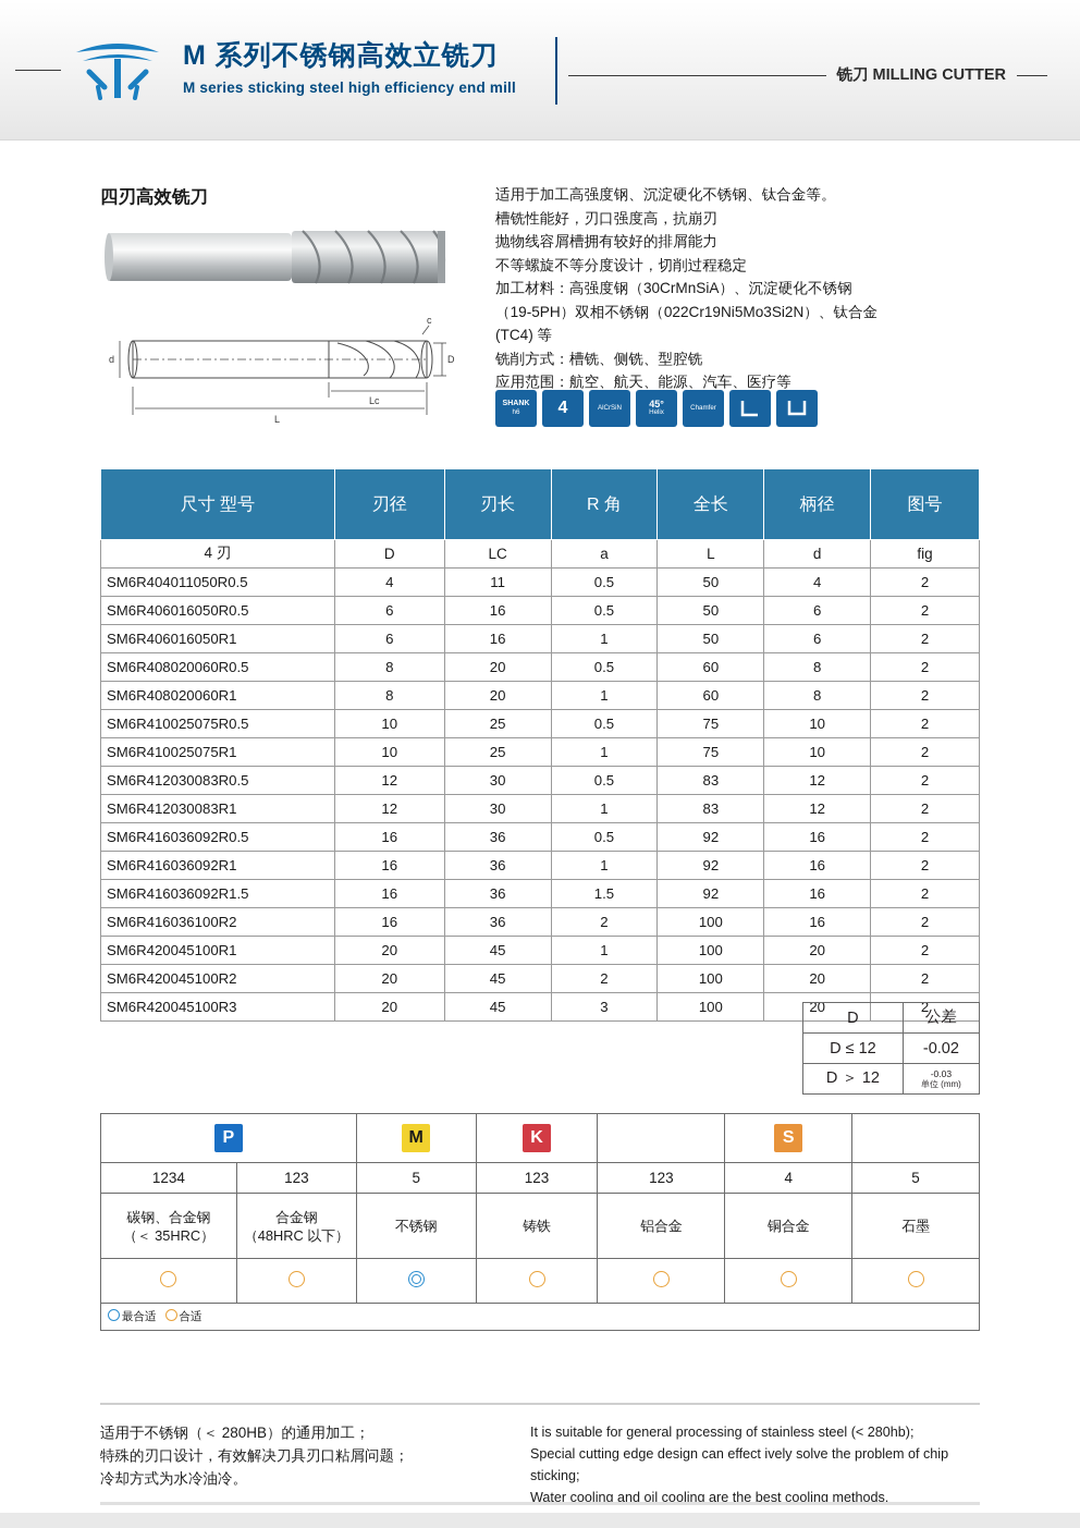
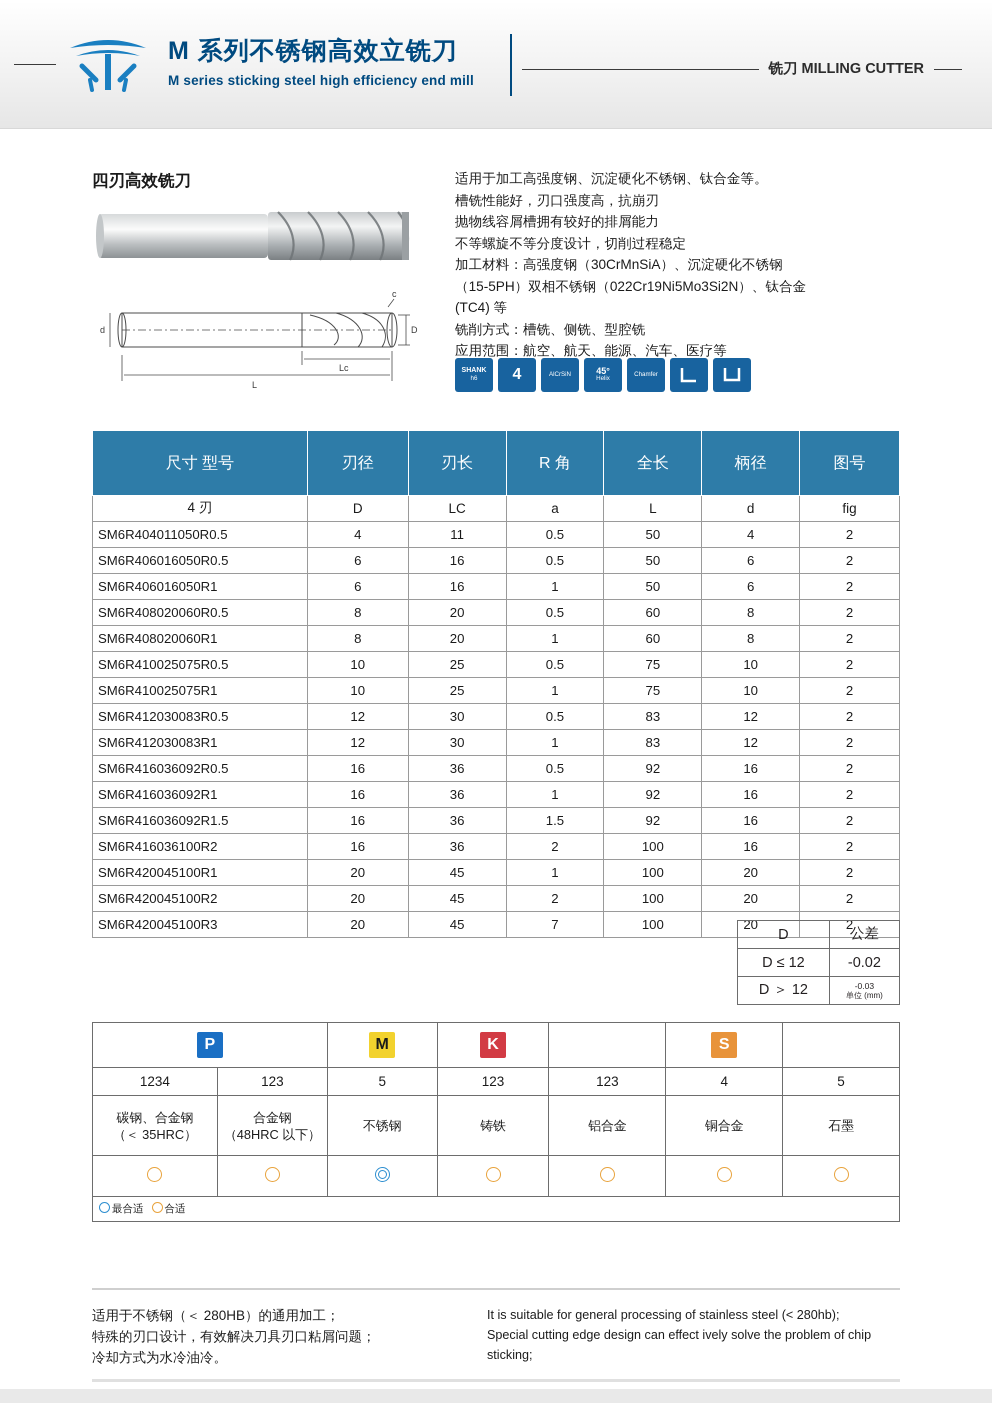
  M 系列不锈钢高效立铣刀
  M series sticking steel high efficiency end mill
  铣刀 MILLING CUTTER
  四刃高效铣刀
  c
  d
  D
  Lc
  L
  适用于加工高强度钢、沉淀硬化不锈钢、钛合金等。
  槽铣性能好，刃口强度高，抗崩刃
  抛物线容屑槽拥有较好的排屑能力
  不等螺旋不等分度设计，切削过程稳定
  加工材料：高强度钢（30CrMnSiA）、沉淀硬化不锈钢
- （19-5PH）双相不锈钢（022Cr19Ni5Mo3Si2N）、钛合金
+ （15-5PH）双相不锈钢（022Cr19Ni5Mo3Si2N）、钛合金
  (TC4) 等
  铣削方式：槽铣、侧铣、型腔铣
  应用范围：航空、航天、能源、汽车、医疗等
  4
  45°
  尺寸 型号	刃径	刃长	R 角	全长	柄径	图号
  4 刃	D	LC	a	L	d	fig
  SM6R404011050R0.5	4	11	0.5	50	4	2
  SM6R406016050R0.5	6	16	0.5	50	6	2
  SM6R406016050R1	6	16	1	50	6	2
  SM6R408020060R0.5	8	20	0.5	60	8	2
  SM6R408020060R1	8	20	1	60	8	2
  SM6R410025075R0.5	10	25	0.5	75	10	2
  SM6R410025075R1	10	25	1	75	10	2
  SM6R412030083R0.5	12	30	0.5	83	12	2
  SM6R412030083R1	12	30	1	83	12	2
  SM6R416036092R0.5	16	36	0.5	92	16	2
  SM6R416036092R1	16	36	1	92	16	2
  SM6R416036092R1.5	16	36	1.5	92	16	2
  SM6R416036100R2	16	36	2	100	16	2
  SM6R420045100R1	20	45	1	100	20	2
  SM6R420045100R2	20	45	2	100	20	2
- SM6R420045100R3	20	45	3	100	20	2
+ SM6R420045100R3	20	45	7	100	20	2
  D	公差
  D ≤ 12	-0.02
  D ＞ 12	-0.03 单位 (mm)
  P	M	K		S
  1234	123	5	123	123	4	5
  碳钢、合金钢（＜ 35HRC）	合金钢（48HRC 以下）	不锈钢	铸铁	铝合金	铜合金	石墨
  最合适 合适
  适用于不锈钢（＜ 280HB）的通用加工；
  特殊的刃口设计，有效解决刀具刃口粘屑问题；
  冷却方式为水冷油冷。
  It is suitable for general processing of stainless steel (< 280hb);
  Special cutting edge design can effect ively solve the problem of chip
  sticking;
- Water cooling and oil cooling are the best cooling methods.
